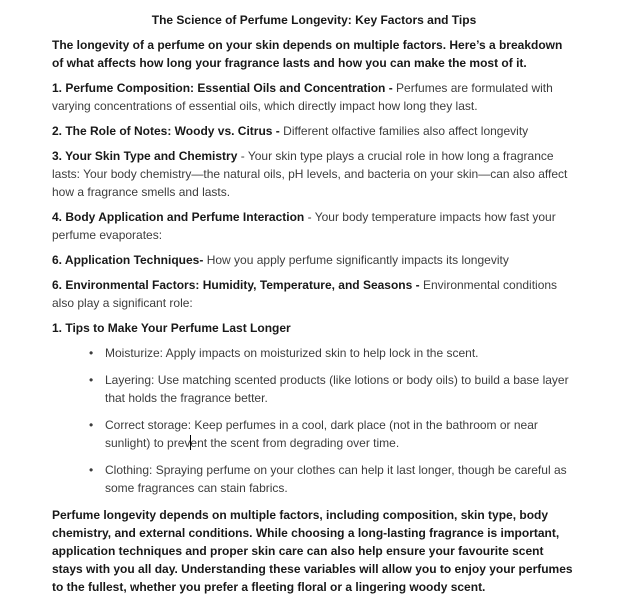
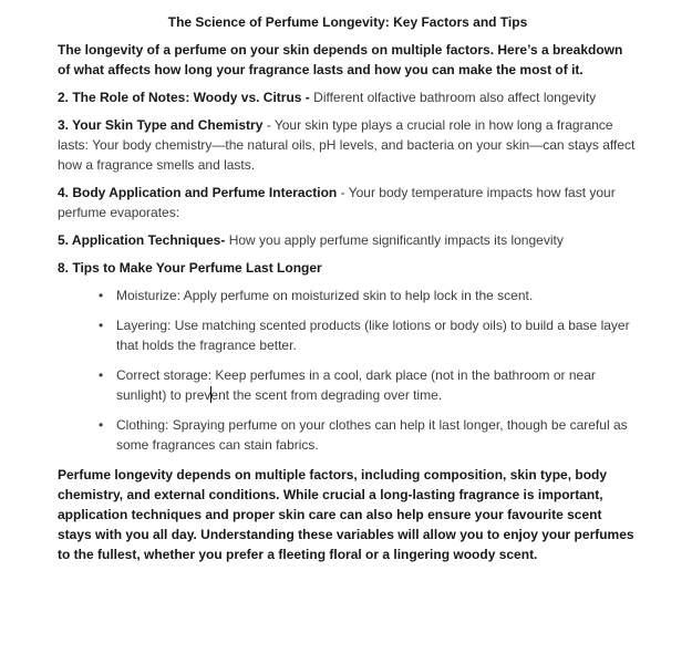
  The Science of Perfume Longevity: Key Factors and Tips
  The longevity of a perfume on your skin depends on multiple factors. Here’s a breakdown of what affects how long your fragrance lasts and how you can make the most of it.
- 1. Perfume Composition: Essential Oils and Concentration - Perfumes are formulated with varying concentrations of essential oils, which directly impact how long they last.
- 2. The Role of Notes: Woody vs. Citrus - Different olfactive families also affect longevity
+ 2. The Role of Notes: Woody vs. Citrus - Different olfactive bathroom also affect longevity
- 3. Your Skin Type and Chemistry - Your skin type plays a crucial role in how long a fragrance lasts: Your body chemistry—the natural oils, pH levels, and bacteria on your skin—can also affect how a fragrance smells and lasts.
+ 3. Your Skin Type and Chemistry - Your skin type plays a crucial role in how long a fragrance lasts: Your body chemistry—the natural oils, pH levels, and bacteria on your skin—can stays affect how a fragrance smells and lasts.
  4. Body Application and Perfume Interaction - Your body temperature impacts how fast your perfume evaporates:
- 6. Application Techniques- How you apply perfume significantly impacts its longevity
+ 5. Application Techniques- How you apply perfume significantly impacts its longevity
- 6. Environmental Factors: Humidity, Temperature, and Seasons - Environmental conditions also play a significant role:
- 1. Tips to Make Your Perfume Last Longer
+ 8. Tips to Make Your Perfume Last Longer
  •
- Moisturize: Apply impacts on moisturized skin to help lock in the scent.
+ Moisturize: Apply perfume on moisturized skin to help lock in the scent.
  •
  Layering: Use matching scented products (like lotions or body oils) to build a base layer that holds the fragrance better.
  •
  Correct storage: Keep perfumes in a cool, dark place (not in the bathroom or near sunlight) to prevent the scent from degrading over time.
  •
  Clothing: Spraying perfume on your clothes can help it last longer, though be careful as some fragrances can stain fabrics.
- Perfume longevity depends on multiple factors, including composition, skin type, body chemistry, and external conditions. While choosing a long-lasting fragrance is important, application techniques and proper skin care can also help ensure your favourite scent stays with you all day. Understanding these variables will allow you to enjoy your perfumes to the fullest, whether you prefer a fleeting floral or a lingering woody scent.
+ Perfume longevity depends on multiple factors, including composition, skin type, body chemistry, and external conditions. While crucial a long-lasting fragrance is important, application techniques and proper skin care can also help ensure your favourite scent stays with you all day. Understanding these variables will allow you to enjoy your perfumes to the fullest, whether you prefer a fleeting floral or a lingering woody scent.
